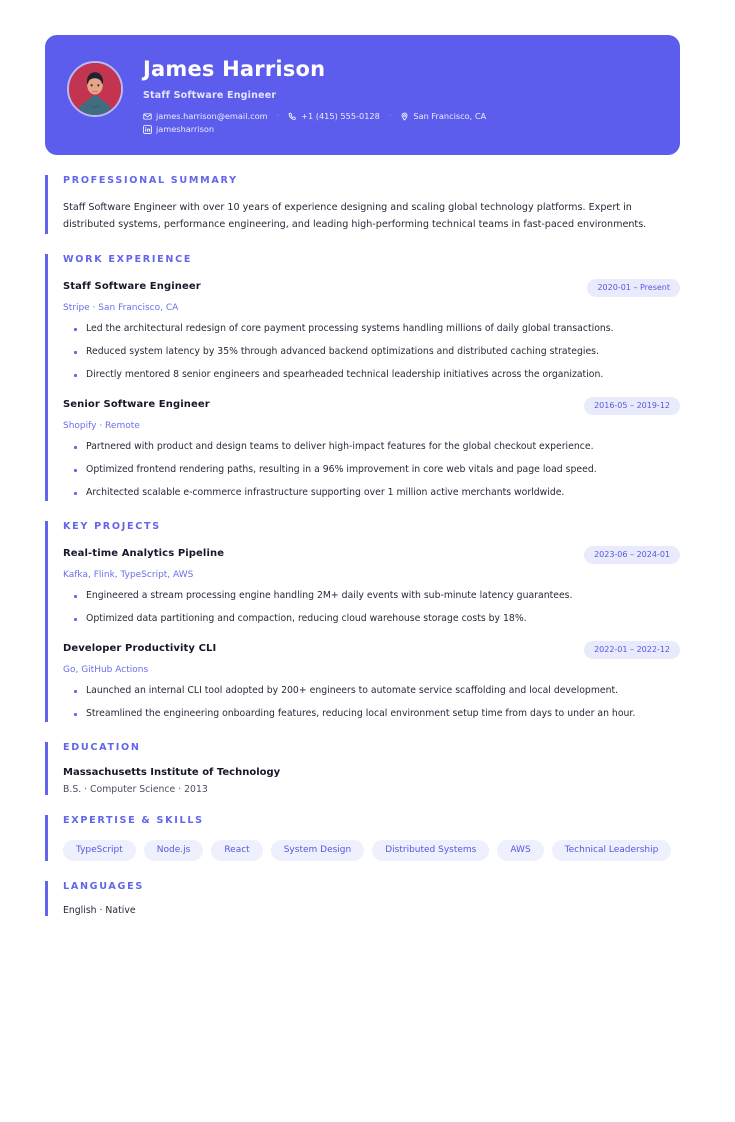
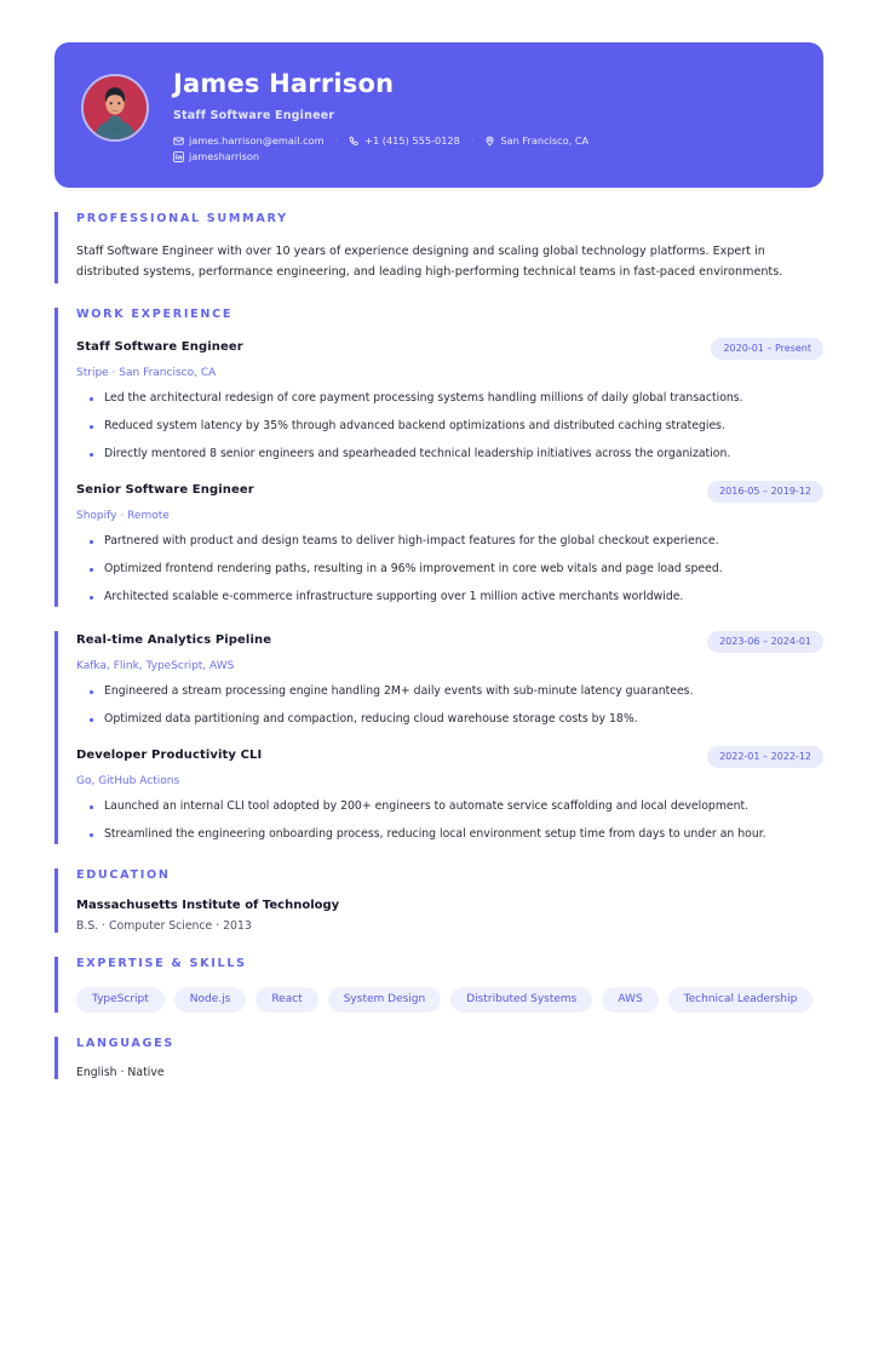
  James Harrison
  Staff Software Engineer
  james.harrison@email.com
  +1 (415) 555-0128
  San Francisco, CA
  jamesharrison
  PROFESSIONAL SUMMARY
  Staff Software Engineer with over 10 years of experience designing and scaling global technology platforms. Expert in distributed systems, performance engineering, and leading high-performing technical teams in fast-paced environments.
  WORK EXPERIENCE
  Staff Software Engineer
  2020-01 – Present
  Stripe · San Francisco, CA
  Led the architectural redesign of core payment processing systems handling millions of daily global transactions.
  Reduced system latency by 35% through advanced backend optimizations and distributed caching strategies.
  Directly mentored 8 senior engineers and spearheaded technical leadership initiatives across the organization.
  Senior Software Engineer
  2016-05 – 2019-12
  Shopify · Remote
  Partnered with product and design teams to deliver high-impact features for the global checkout experience.
  Optimized frontend rendering paths, resulting in a 96% improvement in core web vitals and page load speed.
  Architected scalable e-commerce infrastructure supporting over 1 million active merchants worldwide.
- KEY PROJECTS
  Real-time Analytics Pipeline
  2023-06 – 2024-01
  Kafka, Flink, TypeScript, AWS
  Engineered a stream processing engine handling 2M+ daily events with sub-minute latency guarantees.
  Optimized data partitioning and compaction, reducing cloud warehouse storage costs by 18%.
  Developer Productivity CLI
  2022-01 – 2022-12
  Go, GitHub Actions
  Launched an internal CLI tool adopted by 200+ engineers to automate service scaffolding and local development.
- Streamlined the engineering onboarding features, reducing local environment setup time from days to under an hour.
+ Streamlined the engineering onboarding process, reducing local environment setup time from days to under an hour.
  EDUCATION
  Massachusetts Institute of Technology
  B.S. · Computer Science · 2013
  EXPERTISE & SKILLS
  TypeScript
  Node.js
  React
  System Design
  Distributed Systems
  AWS
  Technical Leadership
  LANGUAGES
  English · Native
